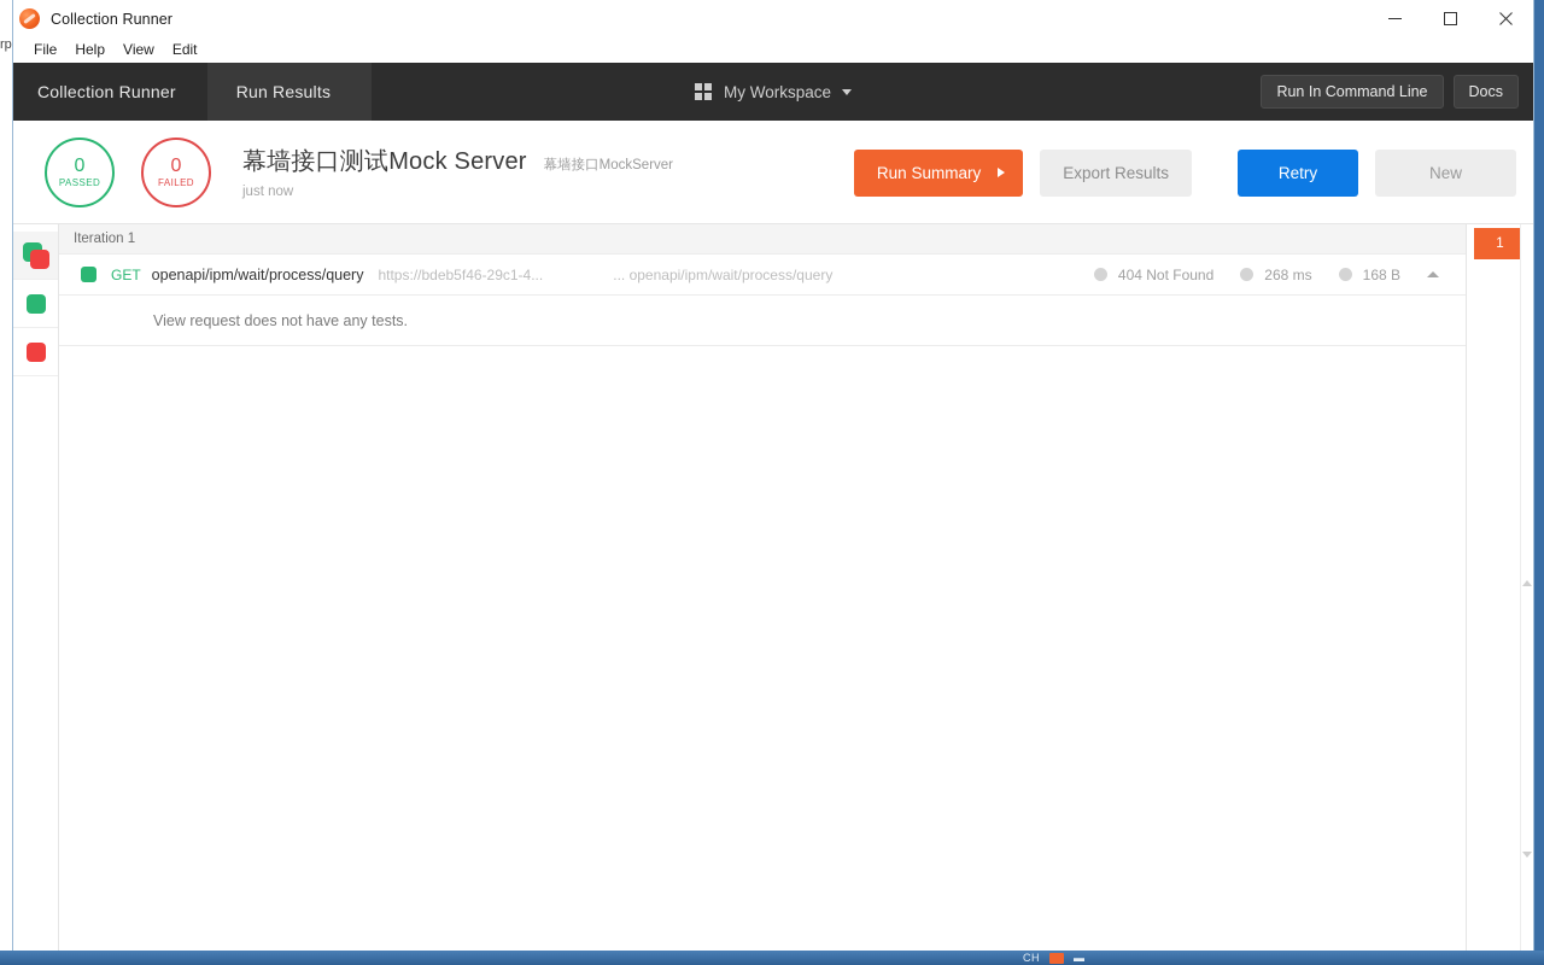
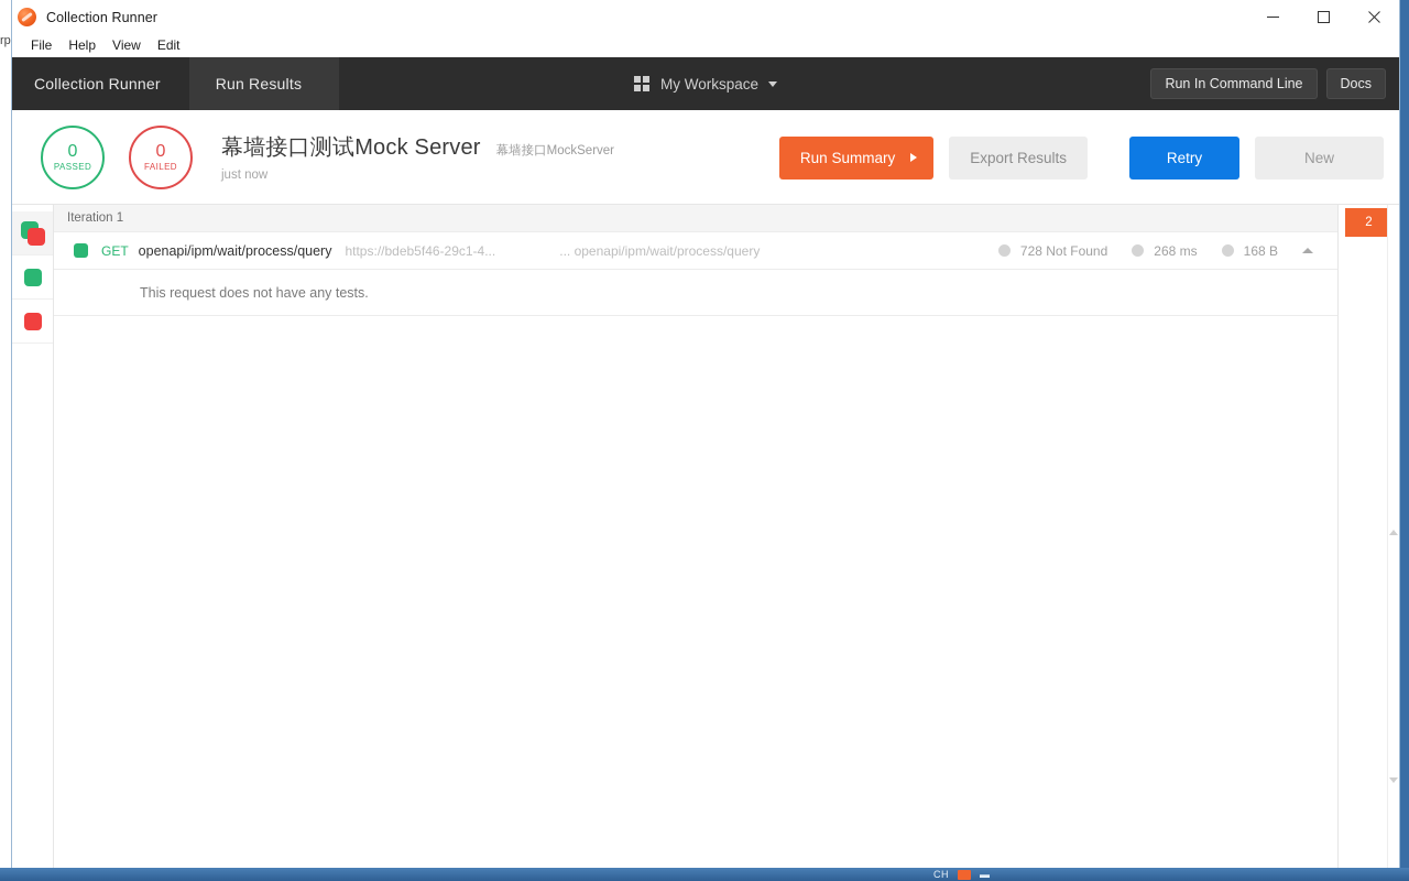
  rp
  Collection Runner
  File
  Help
  View
  Edit
  Collection Runner
  Run Results
  My Workspace
  Run In Command Line
  Docs
  0
  PASSED
  0
  FAILED
  幕墙接口测试Mock Server
  幕墙接口MockServer
  just now
  Run Summary
  Export Results
  Retry
  New
  Iteration 1
  GET
  openapi/ipm/wait/process/query
  https://bdeb5f46-29c1-4...
  ... openapi/ipm/wait/process/query
- 404 Not Found
+ 728 Not Found
  268 ms
  168 B
- View request does not have any tests.
+ This request does not have any tests.
- 1
+ 2
  CH
  ▬
